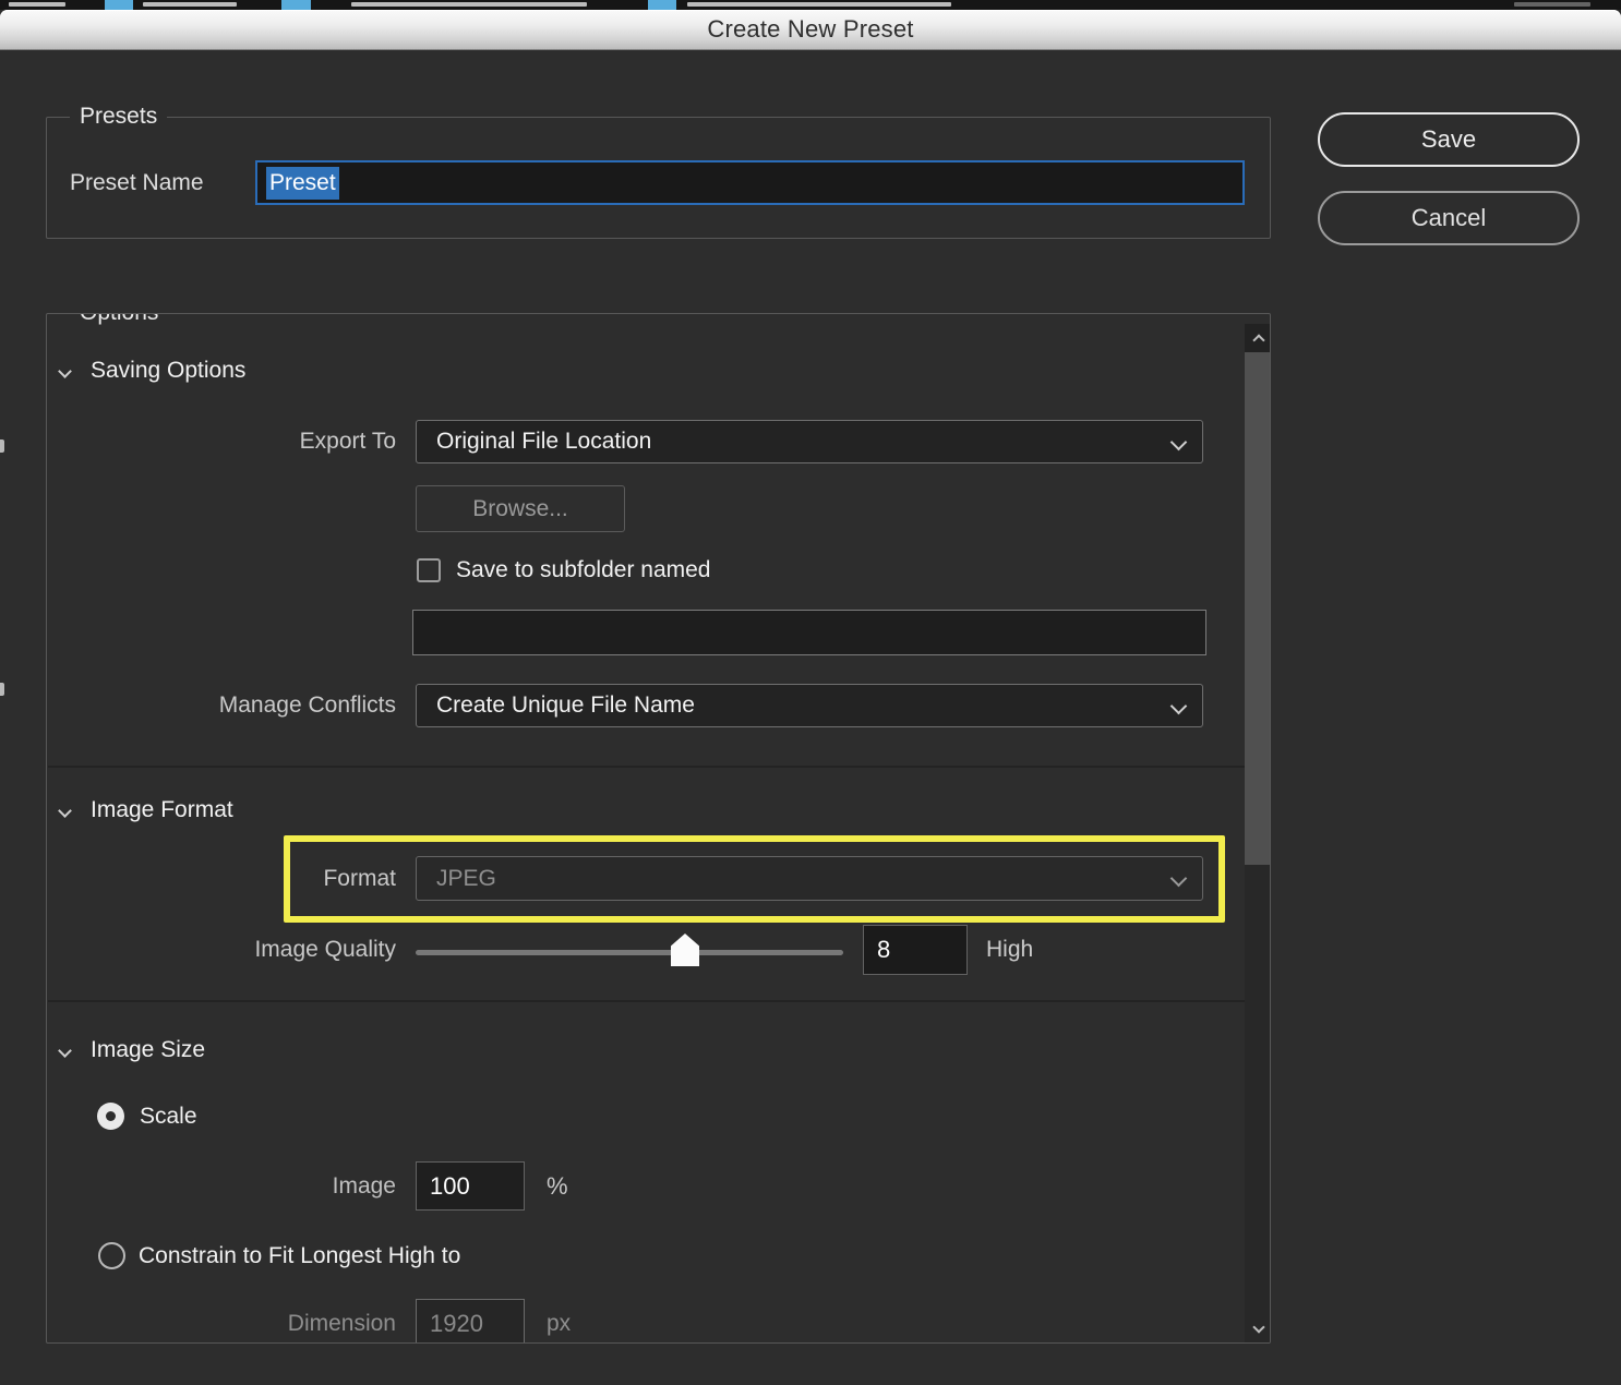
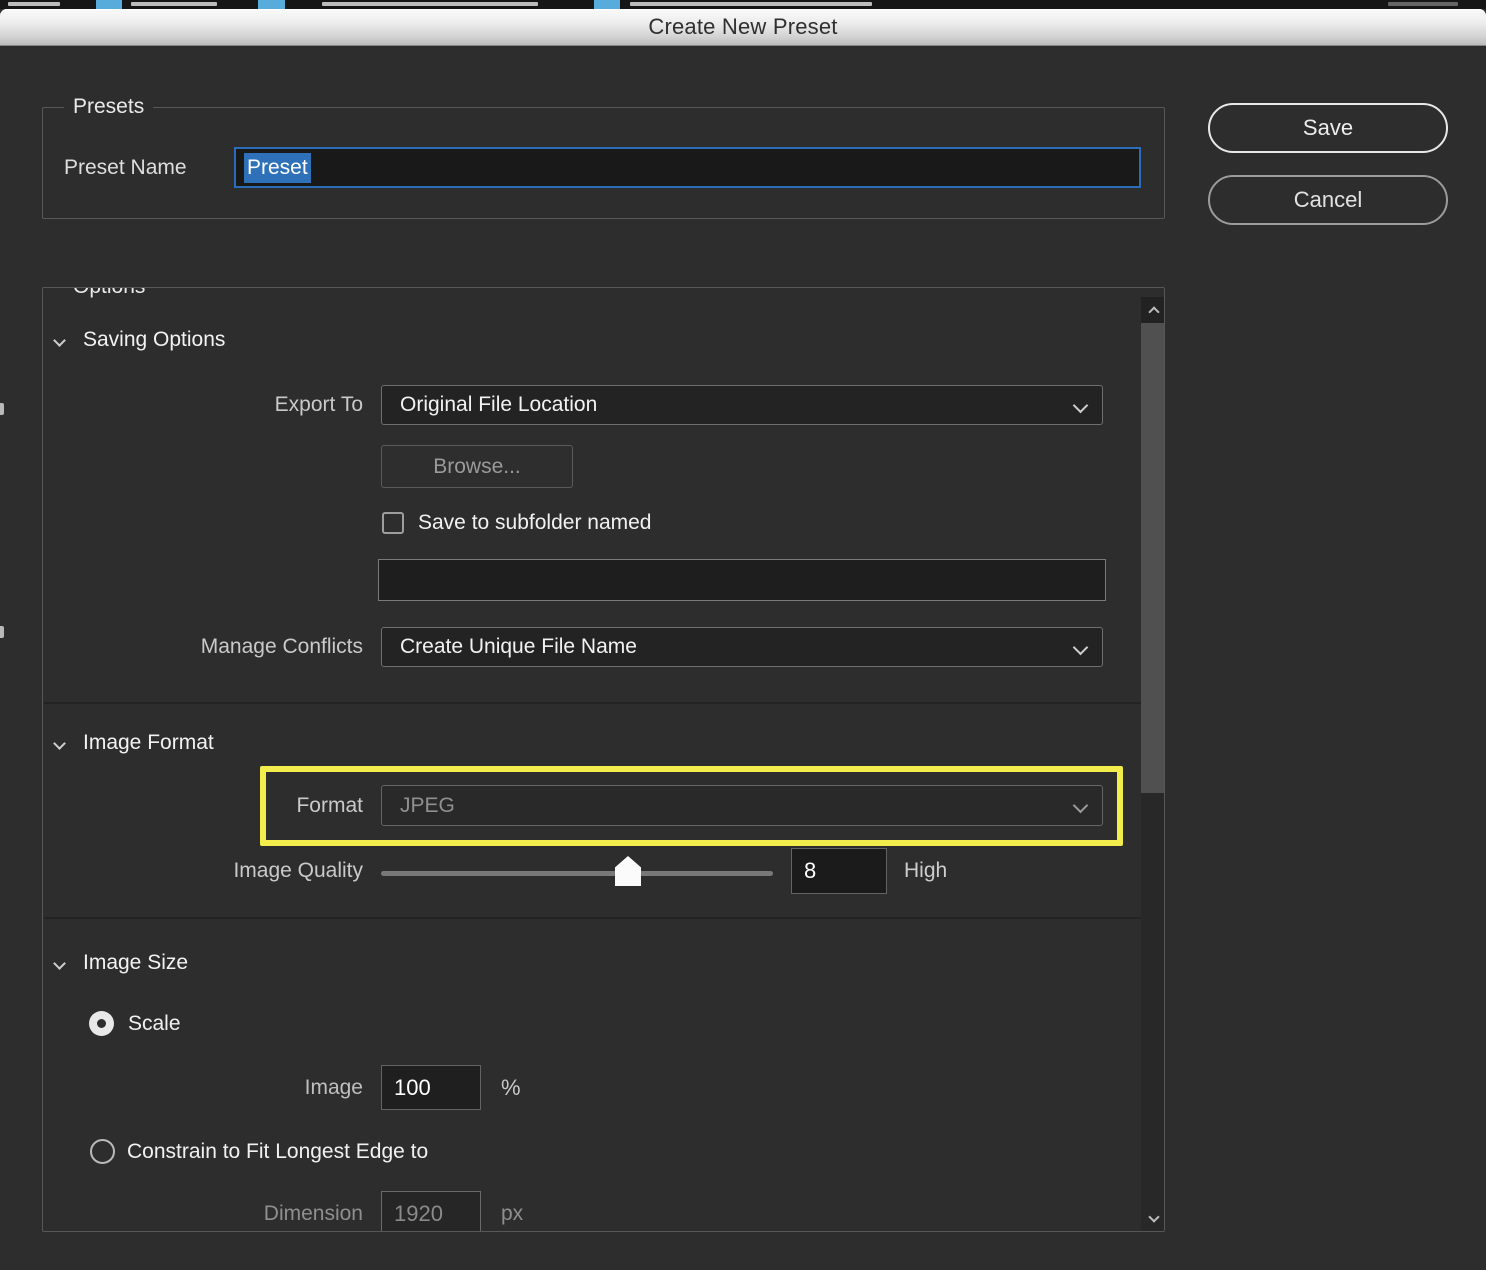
  Create New Preset
  Save
  Cancel
  Presets
  Preset Name
  Preset
  Saving Options
  Export To
  Original File Location
  Browse...
  Save to subfolder named
  Manage Conflicts
  Create Unique File Name
  Image Format
  Format
  JPEG
  Image Quality
  8
  High
  Image Size
  Scale
  Image
  100
  %
- Constrain to Fit Longest High to
+ Constrain to Fit Longest Edge to
  Dimension
  1920
  px
